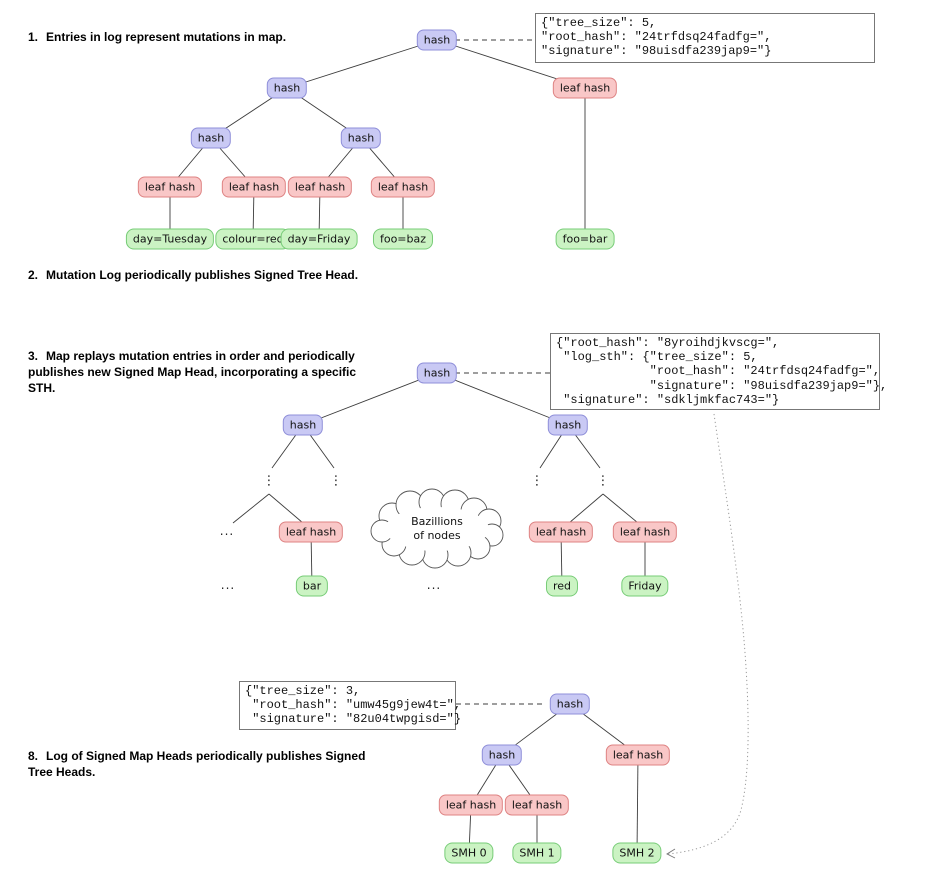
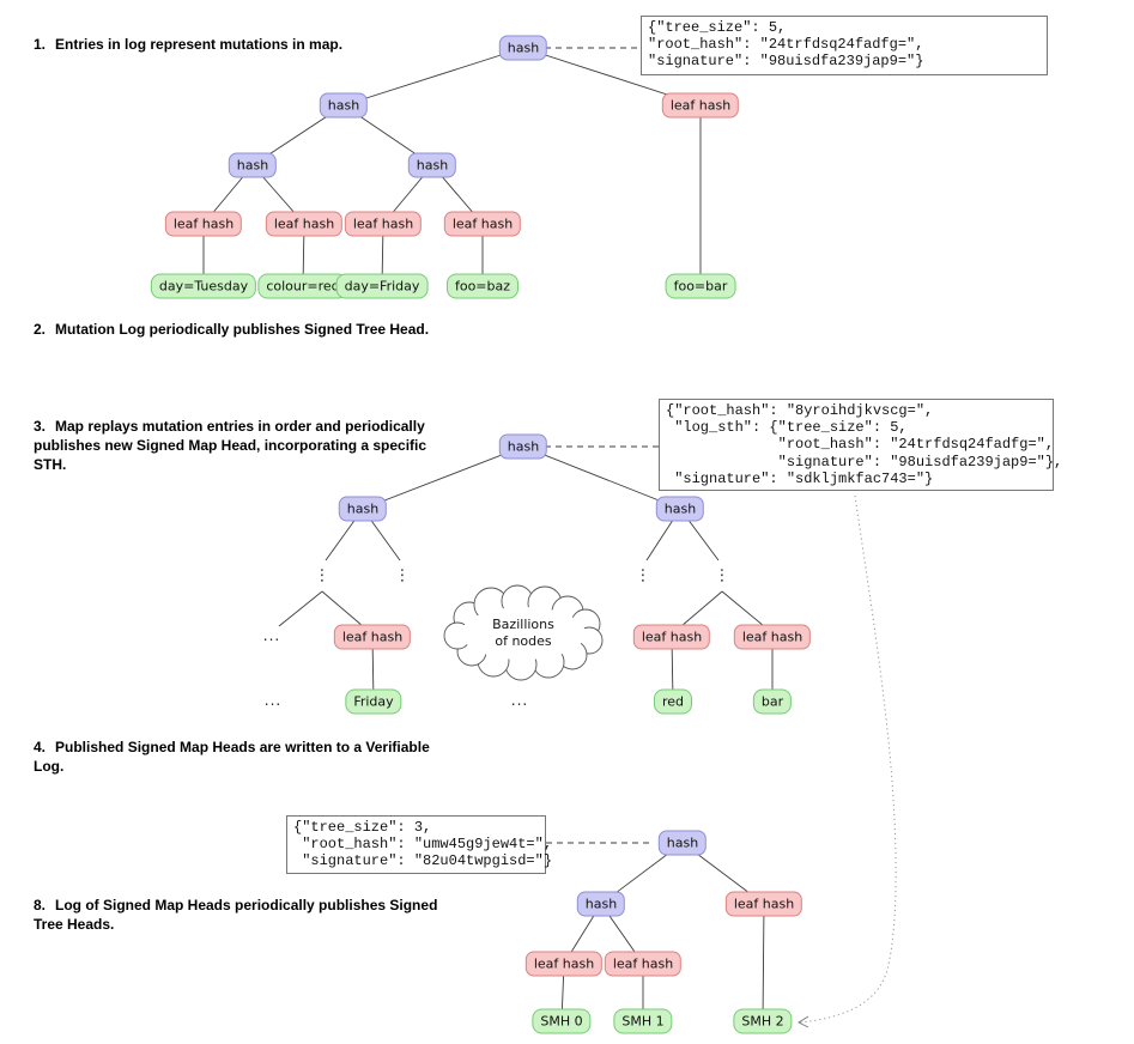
  1. Entries in log represent mutations in map.
  2. Mutation Log periodically publishes Signed Tree Head.
  3. Map replays mutation entries in order and periodically
  publishes new Signed Map Head, incorporating a specific
  STH.
+ 4. Published Signed Map Heads are written to a Verifiable
+ Log.
  8. Log of Signed Map Heads periodically publishes Signed
  Tree Heads.
  {"tree_size": 5,
  "root_hash": "24trfdsq24fadfg=",
  "signature": "98uisdfa239jap9="}
  {"root_hash": "8yroihdjkvscg=",
  "log_sth": {"tree_size": 5,
  "root_hash": "24trfdsq24fadfg=",
  "signature": "98uisdfa239jap9="},
  "signature": "sdkljmkfac743="}
  {"tree_size": 3,
  "root_hash": "umw45g9jew4t=",
  "signature": "82u04twpgisd="}
  hash
  hash
  leaf hash
  hash
  hash
  leaf hash
  leaf hash
  leaf hash
  leaf hash
  day=Tuesday
  colour=re
  day=Friday
  foo=baz
  foo=bar
  hash
  hash
  hash
  ⋮
  ⋮
  ⋮
  ⋮
  ...
  ...
  ...
  leaf hash
  leaf hash
  leaf hash
- bar
+ Friday
  red
- Friday
+ bar
  Bazillions
  of nodes
  hash
  hash
  leaf hash
  leaf hash
  leaf hash
  SMH 0
  SMH 1
  SMH 2
